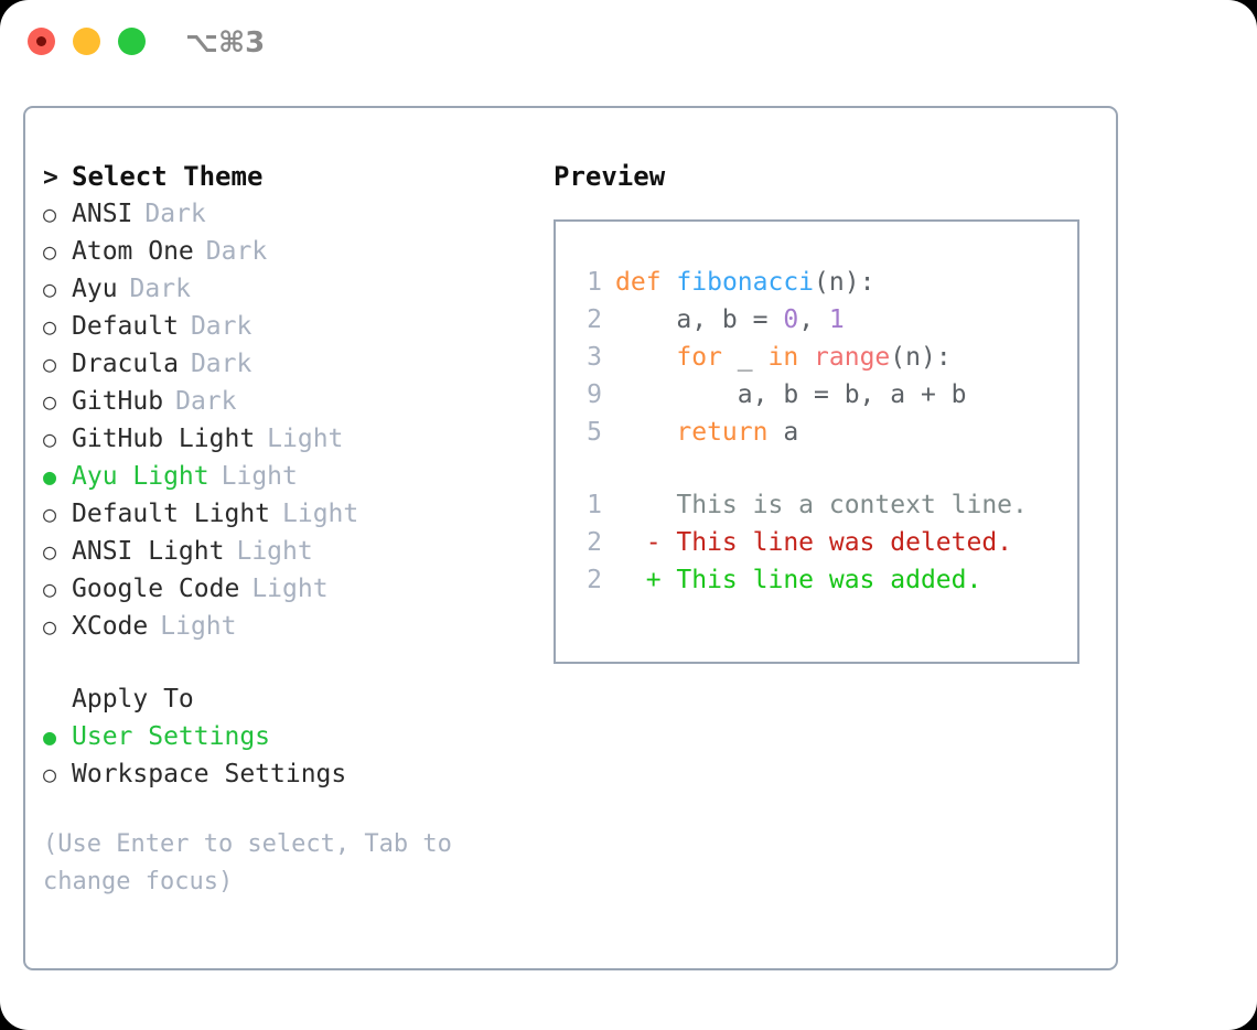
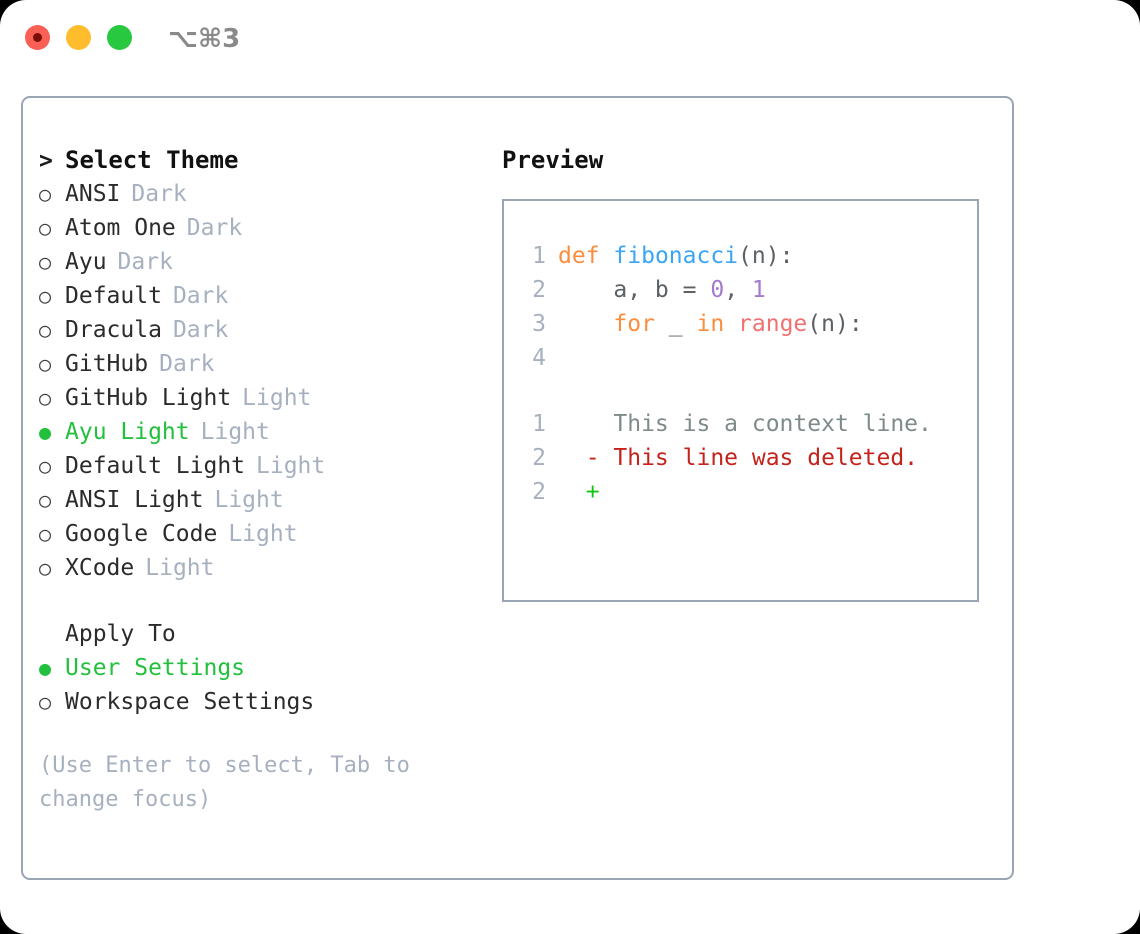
  ⌥⌘3
  >
  Select Theme
  ○
  ANSI
  Dark
  ○
  Atom One
  Dark
  ○
  Ayu
  Dark
  ○
  Default
  Dark
  ○
  Dracula
  Dark
  ○
  GitHub
  Dark
  ○
  GitHub Light
  Light
  ●
  Ayu Light
  Light
  ○
  Default Light
  Light
  ○
  ANSI Light
  Light
  ○
  Google Code
  Light
  ○
  XCode
  Light
  Apply To
  ●
  User Settings
  ○
  Workspace Settings
  (Use Enter to select, Tab to change focus)
  Preview
  1
  def
  fibonacci
  (n):
  2
  a, b =
  0
  ,
  1
  3
  for
  _
  in
  range
  (n):
- 9
+ 4
- a, b = b, a + b
- 5
- return
- a
  1
  This is a context line.
  2
  -
  This line was deleted.
  2
  +
- This line was added.
